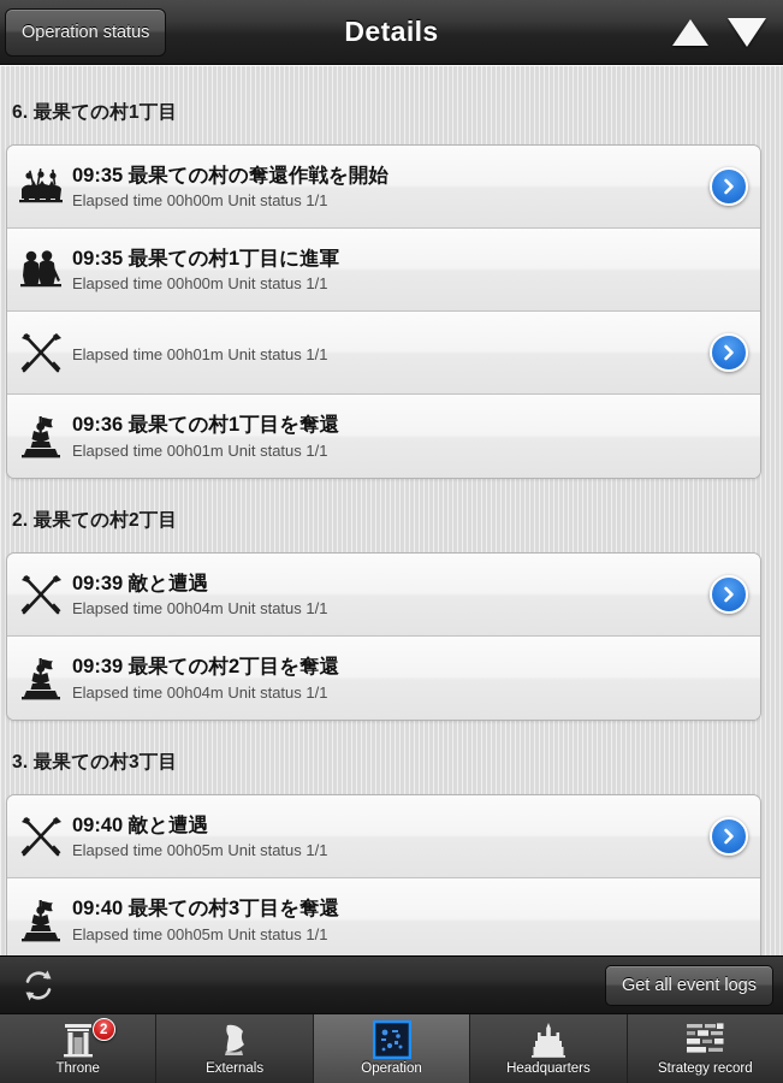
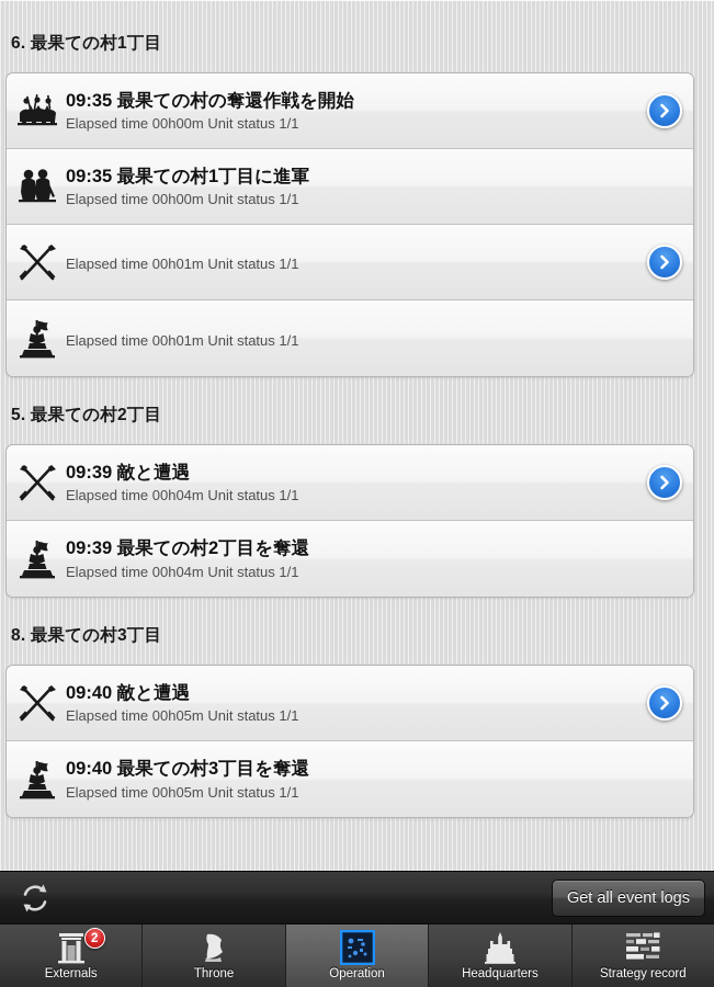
- Operation status
- Details
  6. 最果ての村1丁目
  09:35 最果ての村の奪還作戦を開始
  Elapsed time 00h00m Unit status 1/1
  09:35 最果ての村1丁目に進軍
  Elapsed time 00h00m Unit status 1/1
  Elapsed time 00h01m Unit status 1/1
- 09:36 最果ての村1丁目を奪還
  Elapsed time 00h01m Unit status 1/1
- 2. 最果ての村2丁目
+ 5. 最果ての村2丁目
  09:39 敵と遭遇
  Elapsed time 00h04m Unit status 1/1
  09:39 最果ての村2丁目を奪還
  Elapsed time 00h04m Unit status 1/1
- 3. 最果ての村3丁目
+ 8. 最果ての村3丁目
  09:40 敵と遭遇
  Elapsed time 00h05m Unit status 1/1
  09:40 最果ての村3丁目を奪還
  Elapsed time 00h05m Unit status 1/1
  Get all event logs
- Throne
+ Externals
  2
- Externals
+ Throne
  Operation
  Headquarters
  Strategy record
